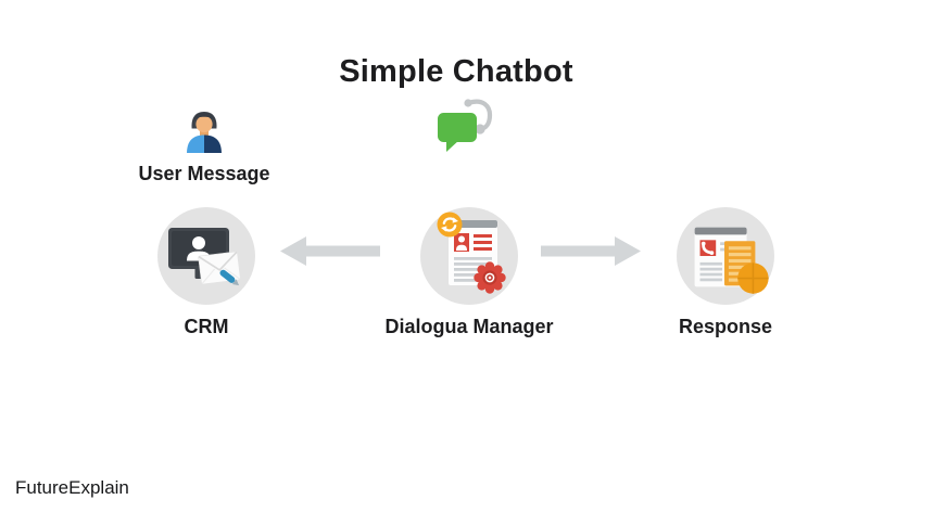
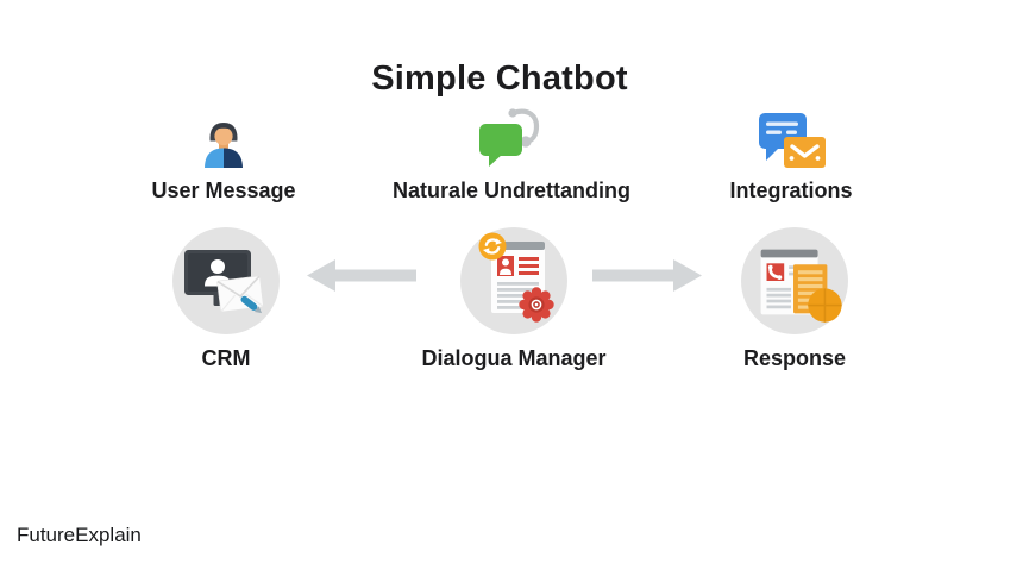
  Simple Chatbot
  User Message
+ Naturale Undrettanding
+ Integrations
  CRM
  Dialogua Manager
  Response
  FutureExplain
